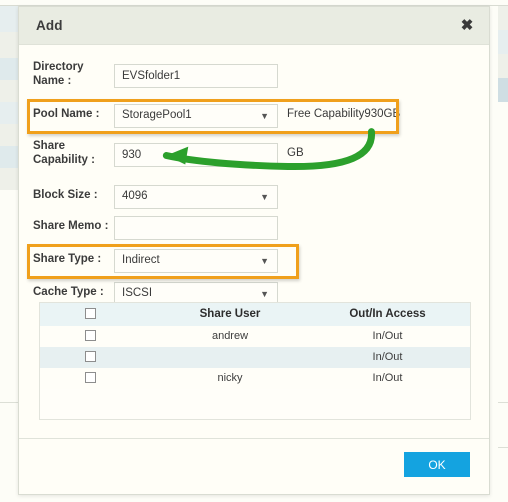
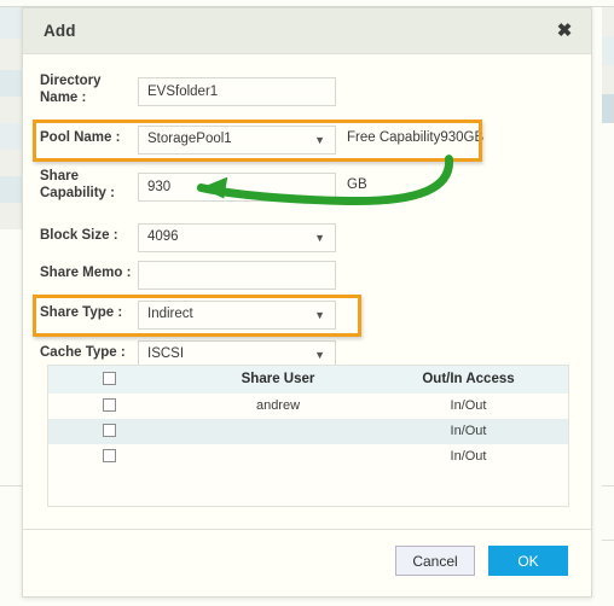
  Add
  ✖
  Directory
  Name :
  EVSfolder1
  Pool Name :
  StoragePool1
  ▼
  Free Capability930GB
  Share
  Capability :
  930
  GB
  Block Size :
  4096
  ▼
  Share Memo :
  Share Type :
  Indirect
  ▼
  Cache Type :
  ISCSI
  ▼
  Share User
  Out/In Access
  andrew
  In/Out
  In/Out
- nicky
  In/Out
+ Cancel
  OK
